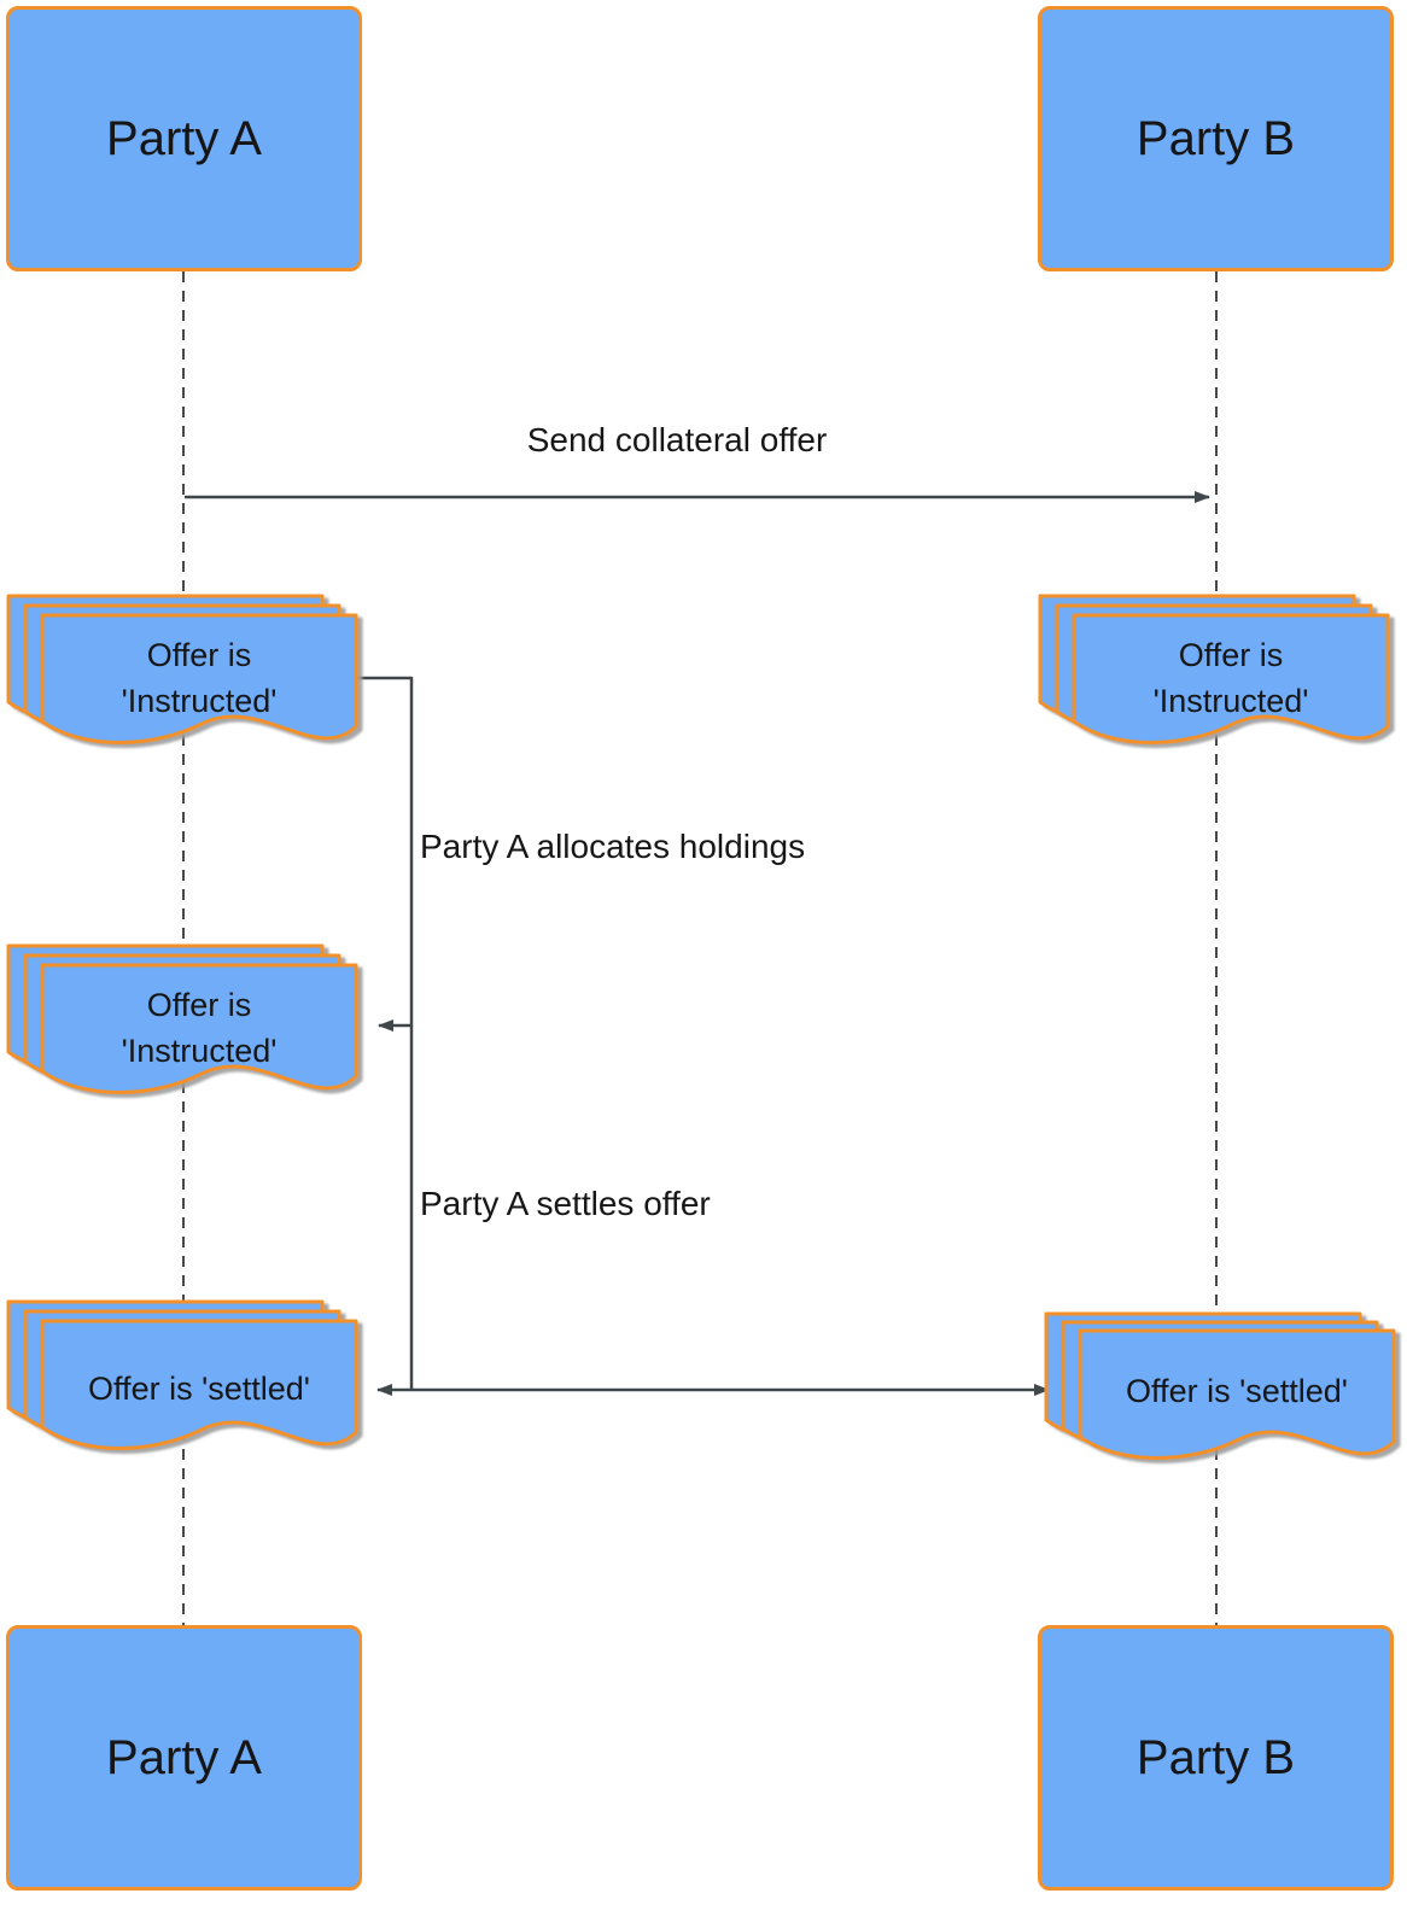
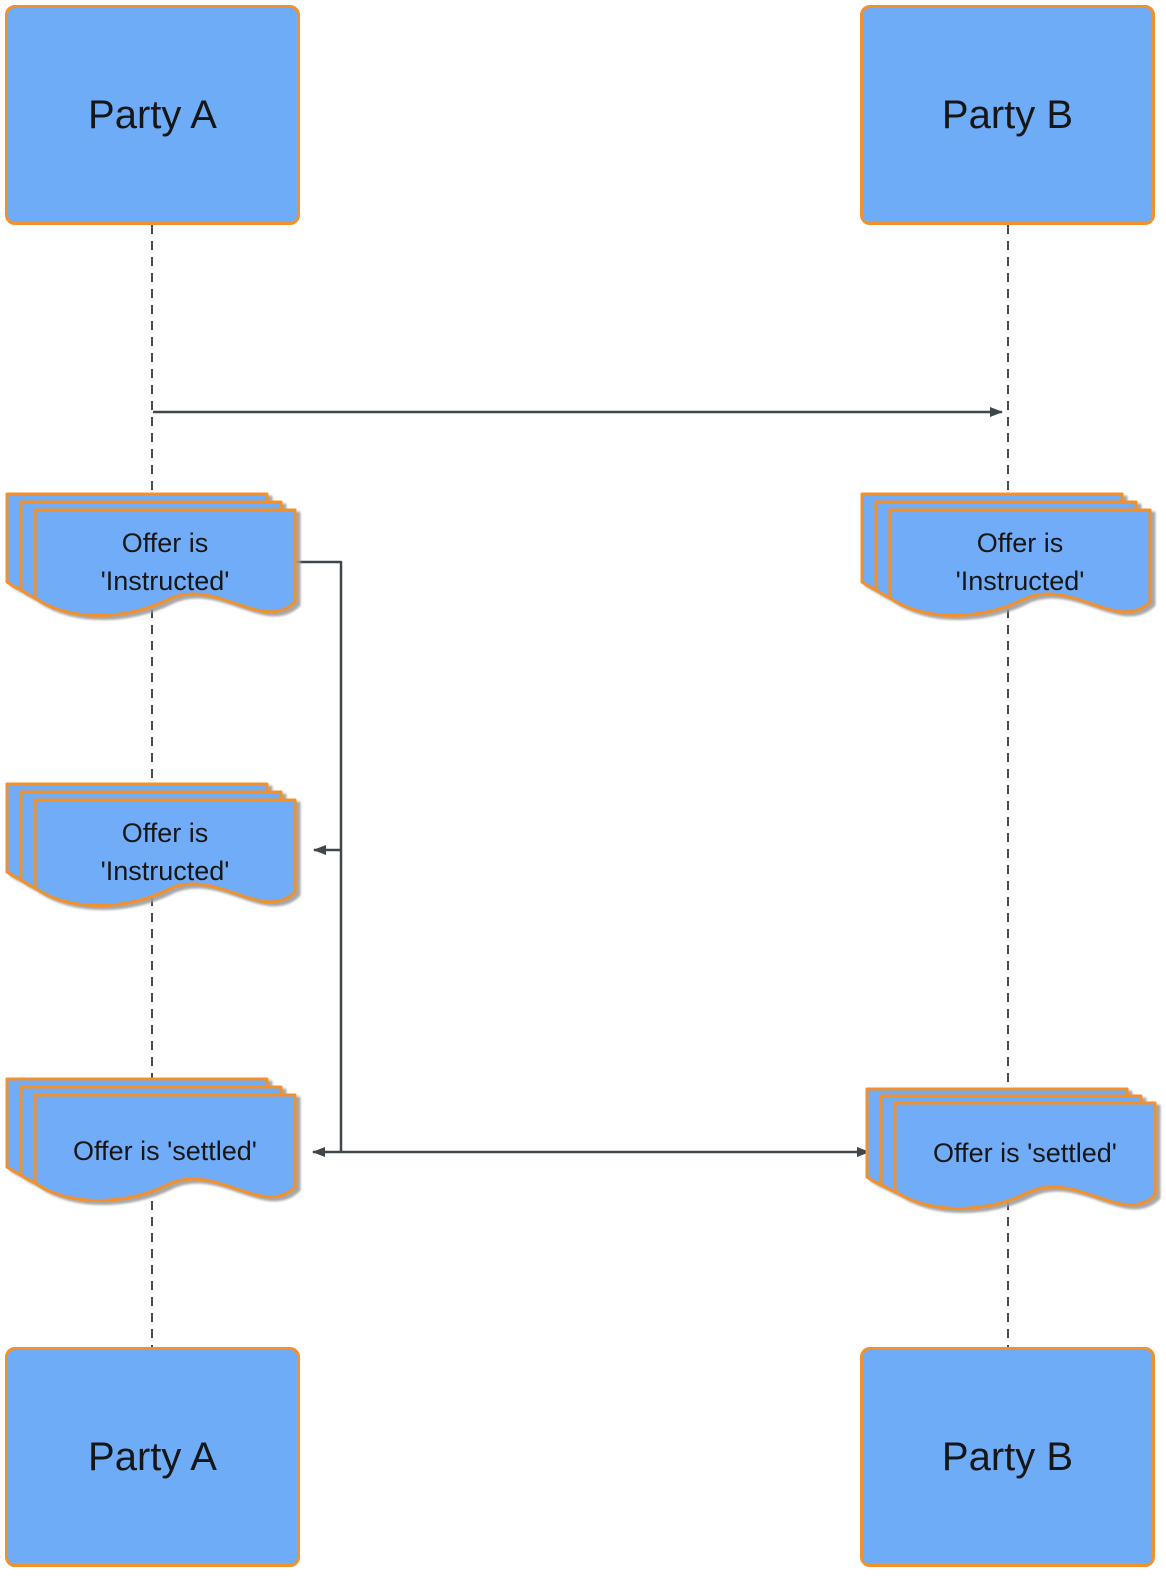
  Party A
  Party B
  Party A
  Party B
- Send collateral offer
- Party A allocates holdings
- Party A settles offer
  Offer is
  'Instructed'
  Offer is
  'Instructed'
  Offer is
  'Instructed'
  Offer is 'settled'
  Offer is 'settled'
